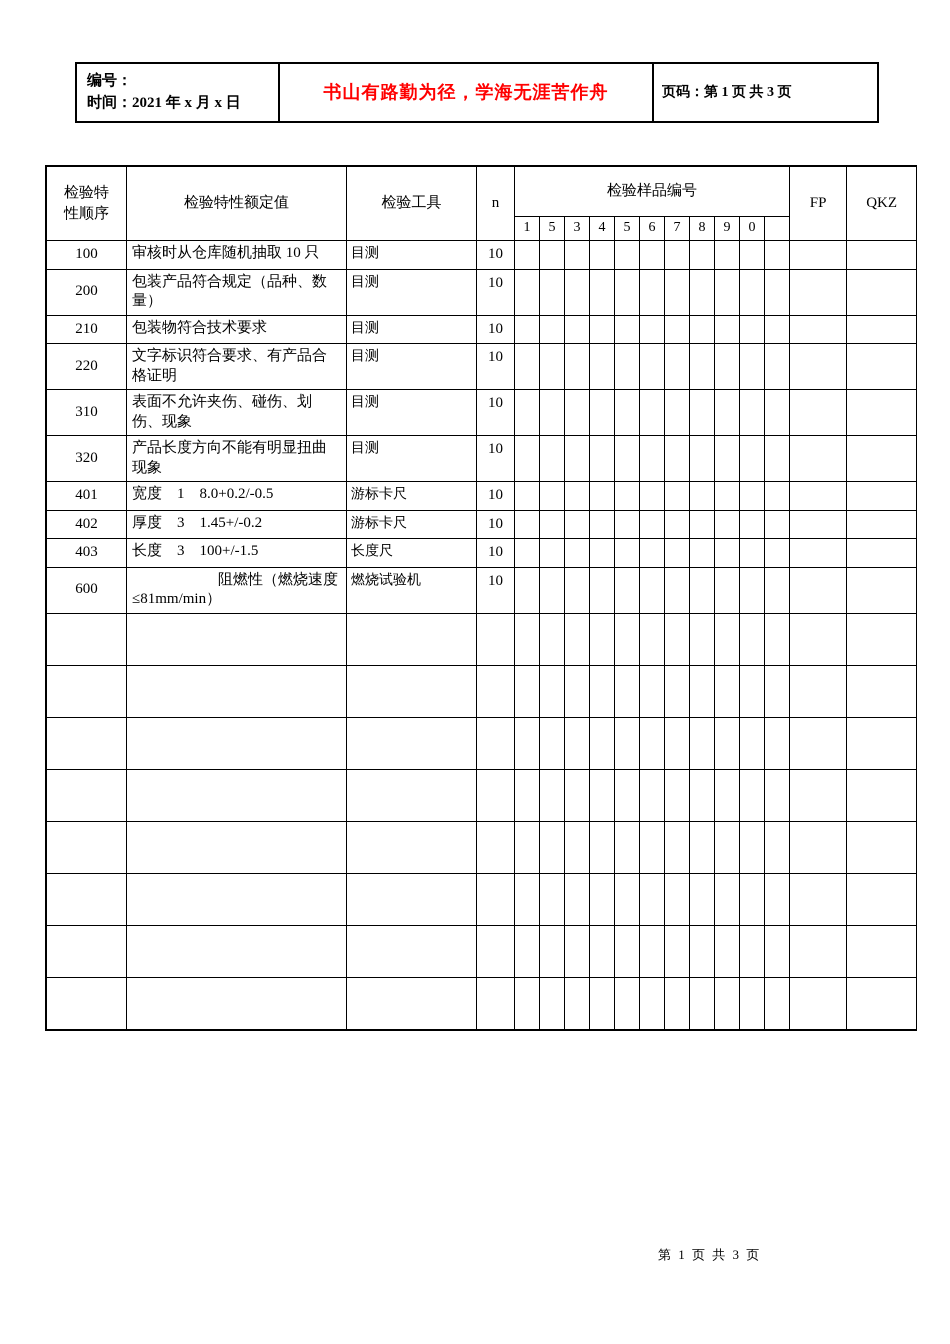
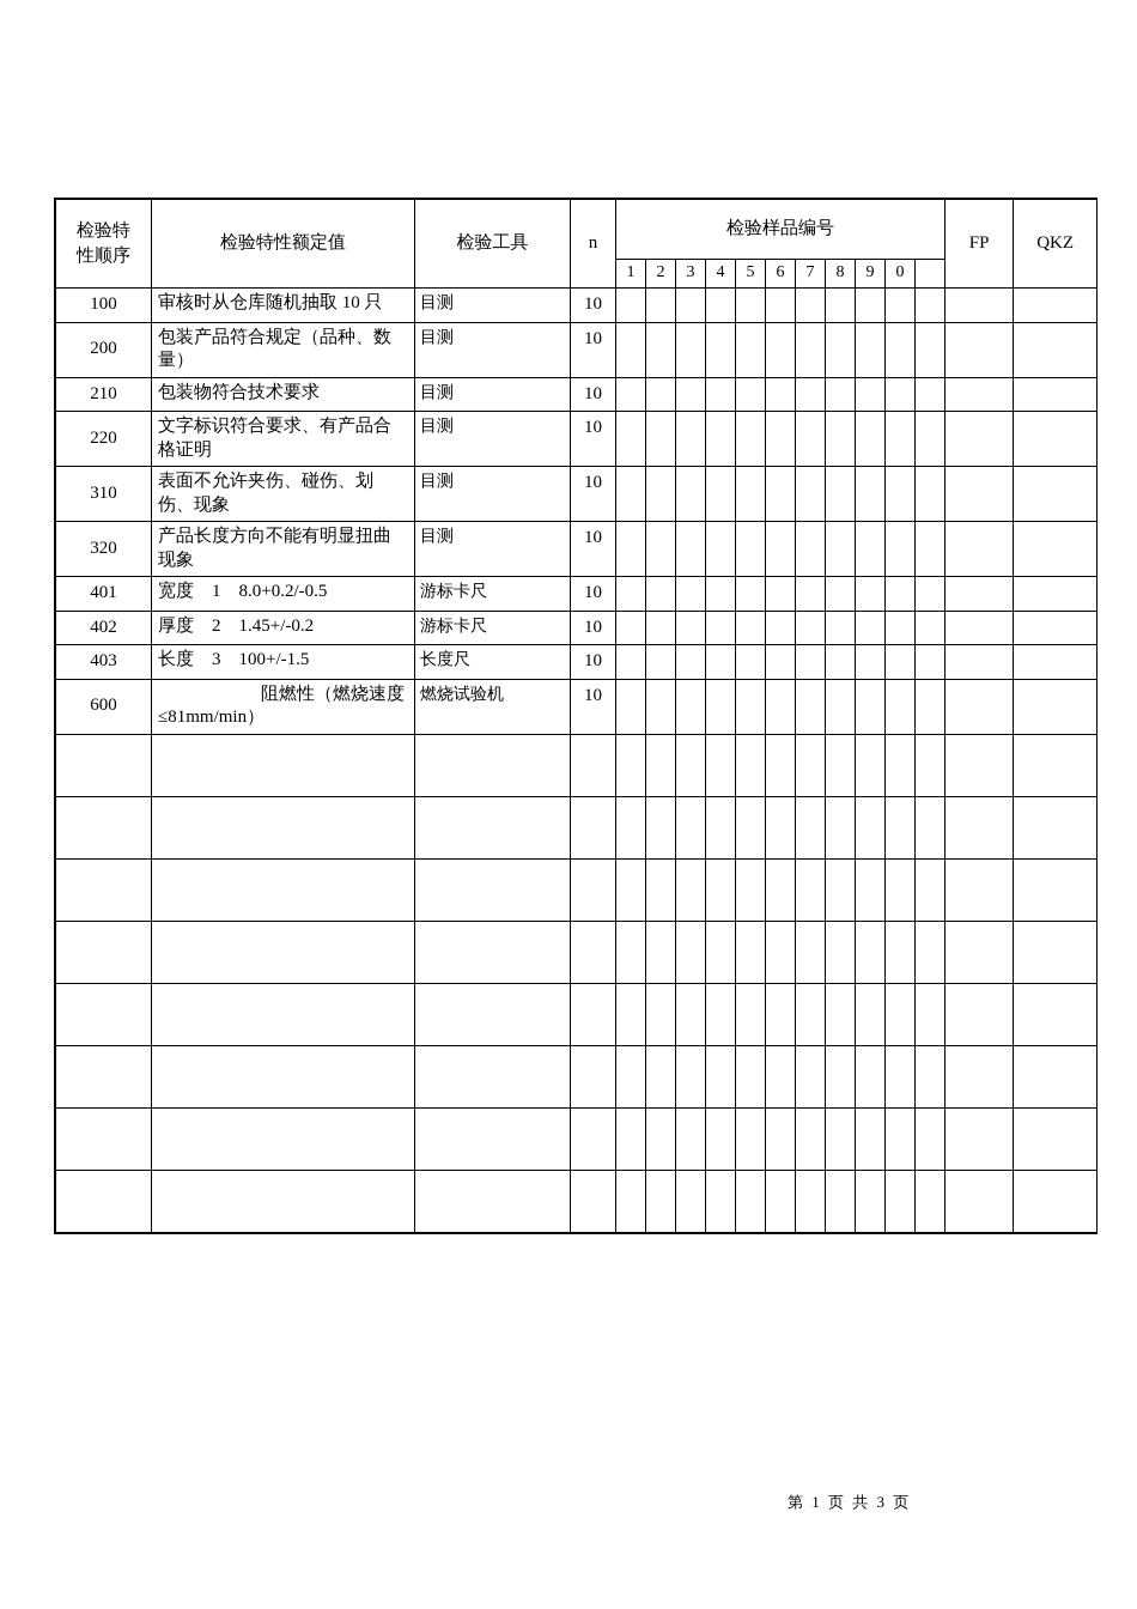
- 编号： 时间：2021 年 x 月 x 日	书山有路勤为径，学海无涯苦作舟	页码：第 1 页 共 3 页
  检验特性顺序	检验特性额定值	检验工具	n	检验样品编号	FP	QKZ
- 1	5	3	4	5	6	7	8	9	0
+ 1	2	3	4	5	6	7	8	9	0
  100	审核时从仓库随机抽取 10 只	目测	10
  200	包装产品符合规定（品种、数量）	目测	10
  210	包装物符合技术要求	目测	10
  220	文字标识符合要求、有产品合格证明	目测	10
  310	表面不允许夹伤、碰伤、划伤、现象	目测	10
  320	产品长度方向不能有明显扭曲现象	目测	10
  401	宽度 1 8.0+0.2/-0.5	游标卡尺	10
- 402	厚度 3 1.45+/-0.2	游标卡尺	10
+ 402	厚度 2 1.45+/-0.2	游标卡尺	10
  403	长度 3 100+/-1.5	长度尺	10
  600	阻燃性（燃烧速度≤81mm/min）	燃烧试验机	10
  第 1 页 共 3 页
